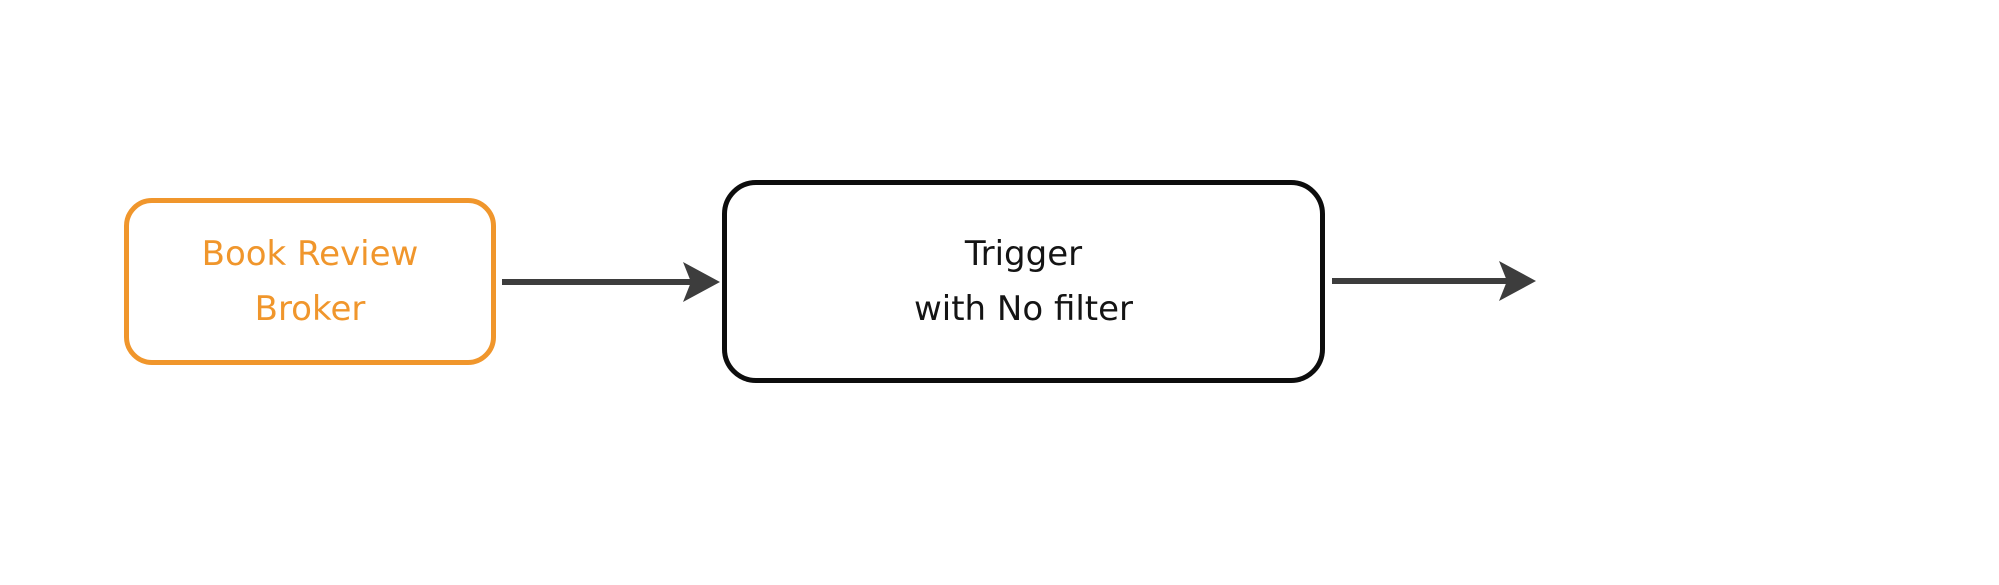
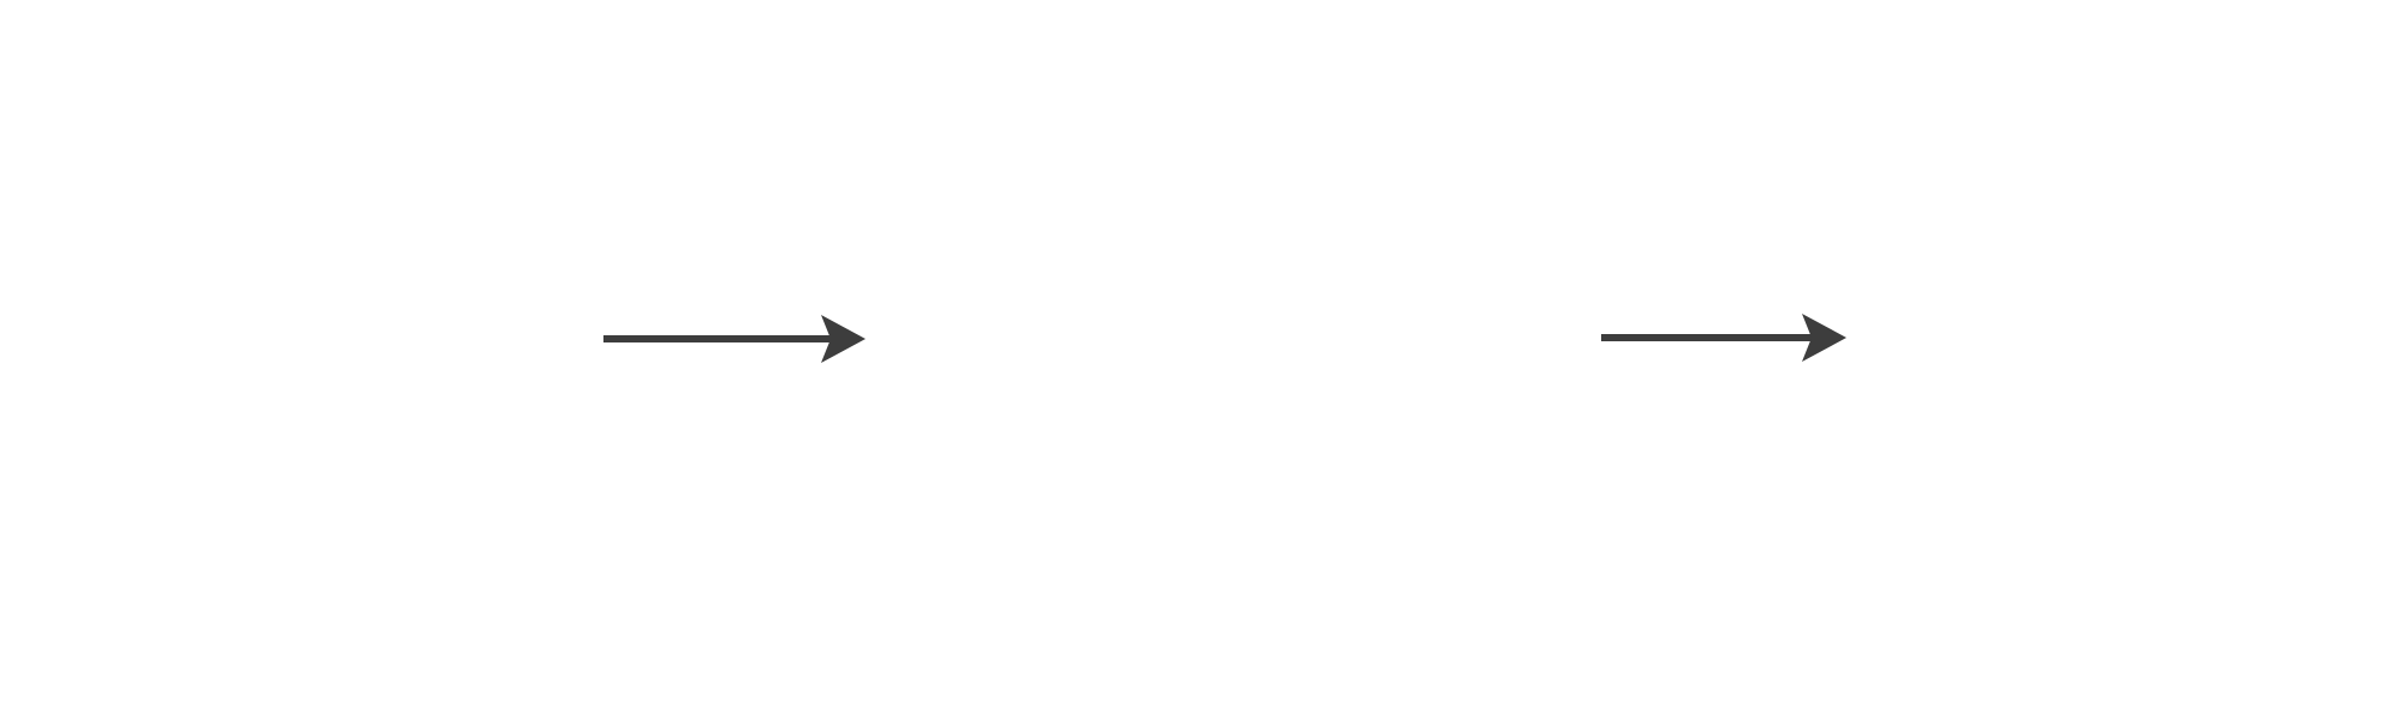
- Book Review
- Broker
- Trigger
- with No filter
